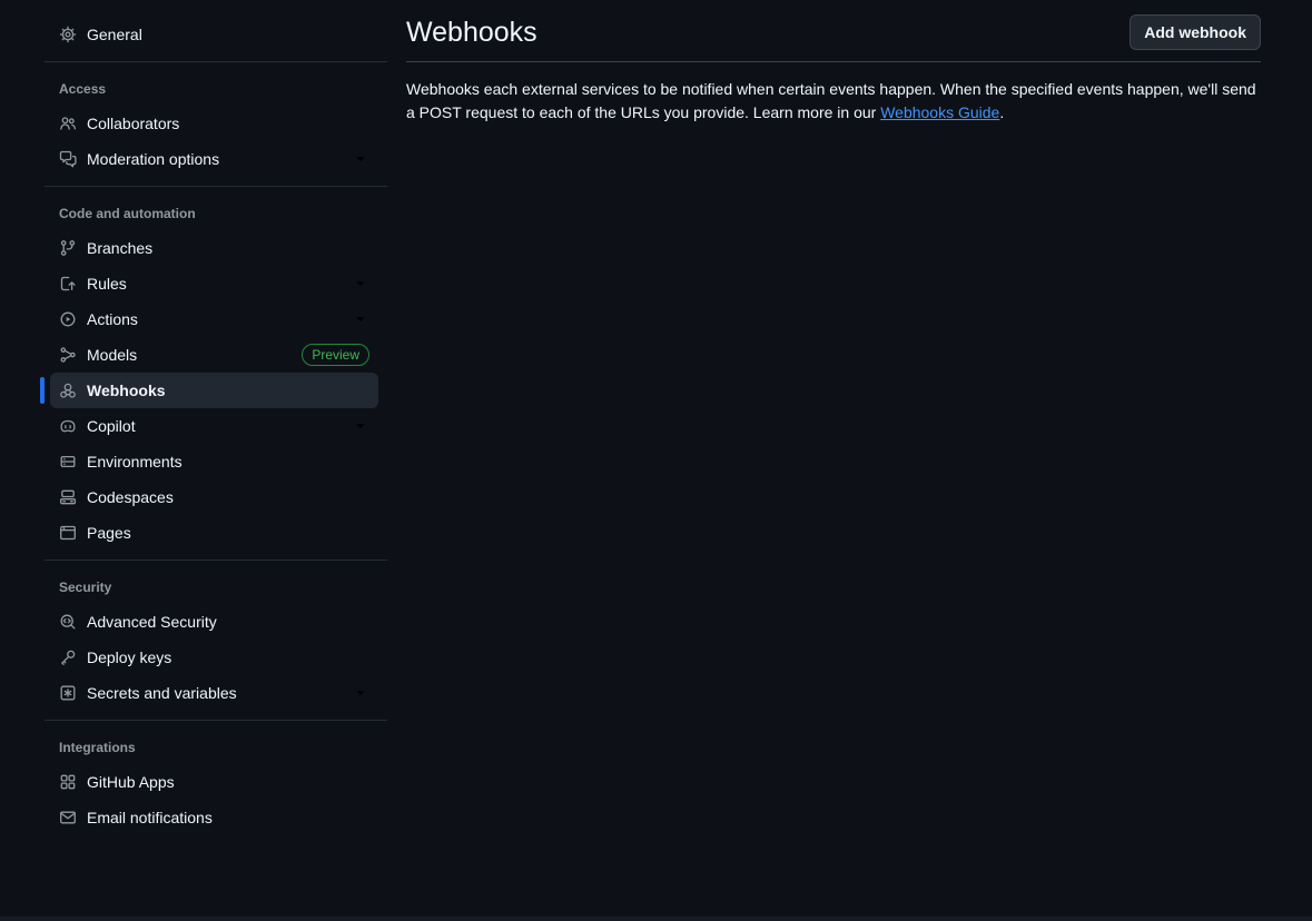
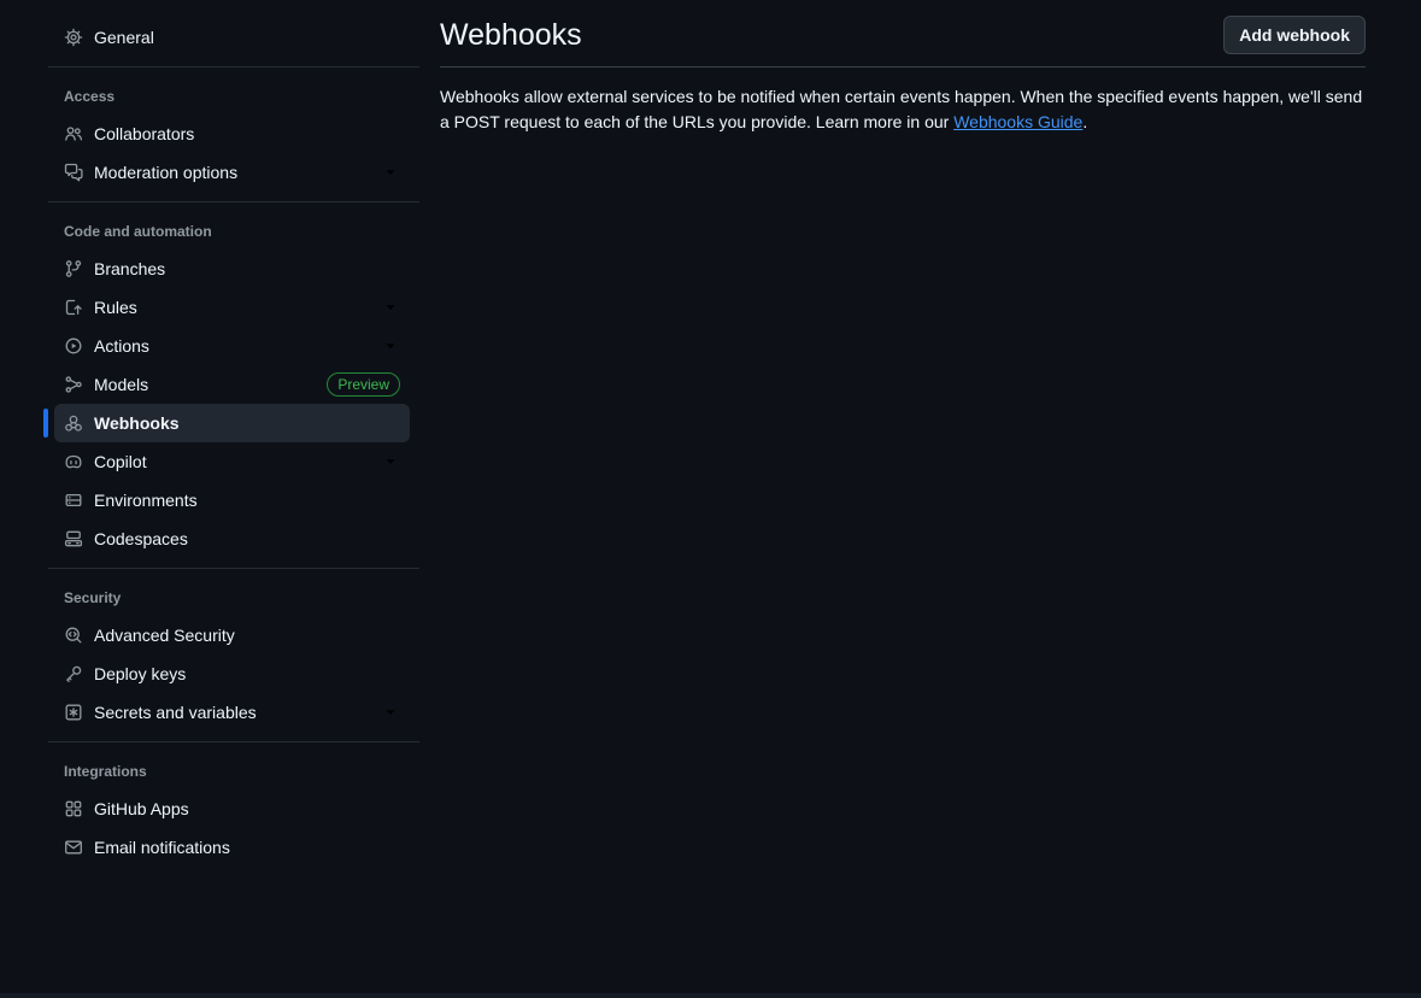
  General
  Access
  Collaborators
  Moderation options
  Code and automation
  Branches
  Rules
  Actions
  Models
  Preview
  Webhooks
  Copilot
  Environments
  Codespaces
- Pages
  Security
  Advanced Security
  Deploy keys
  Secrets and variables
  Integrations
  GitHub Apps
  Email notifications
  Webhooks
  Add webhook
- Webhooks each external services to be notified when certain events happen. When the specified events happen, we'll send a POST request to each of the URLs you provide. Learn more in our Webhooks Guide.
+ Webhooks allow external services to be notified when certain events happen. When the specified events happen, we'll send a POST request to each of the URLs you provide. Learn more in our Webhooks Guide.
